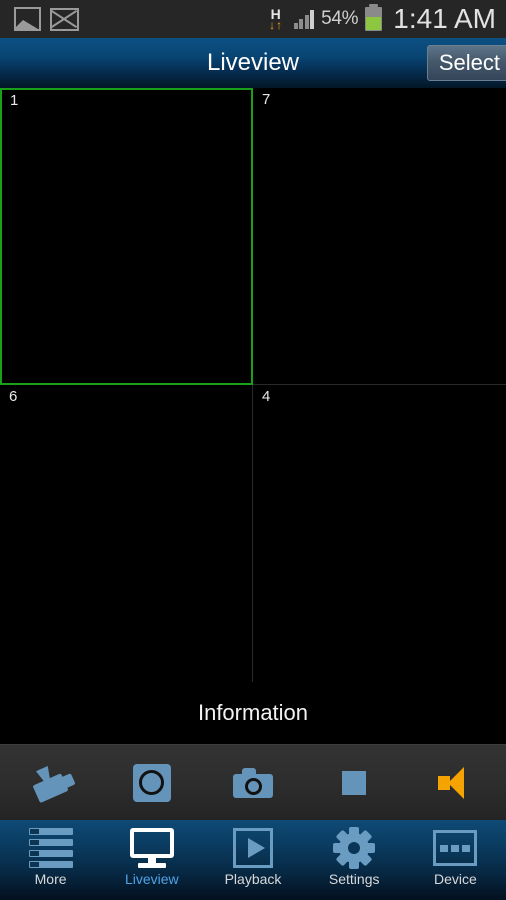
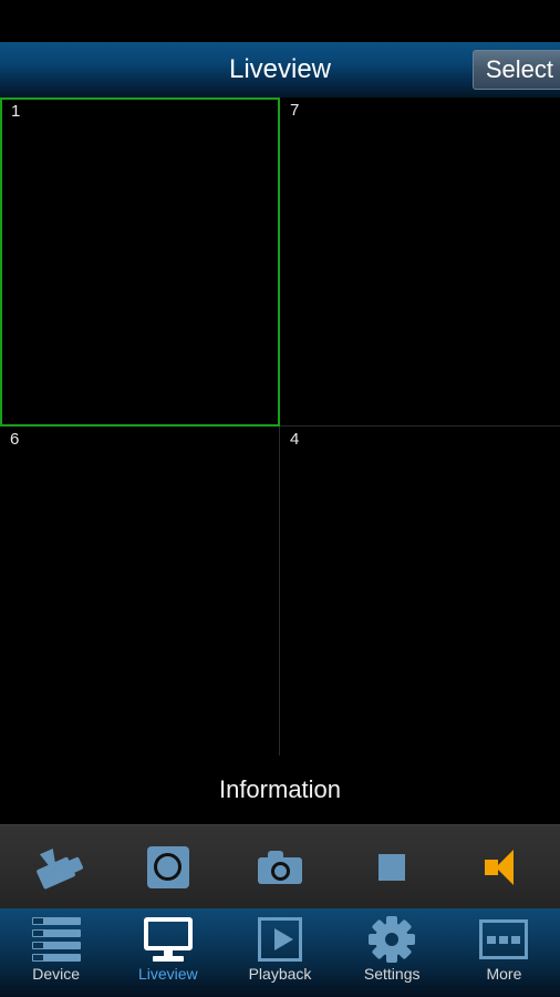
- H
- ↓
- ↑
- 54%
- 1:41 AM
  Liveview
  Select
  1
  7
  6
  4
  Information
- More
+ Device
  Liveview
  Playback
  Settings
- Device
+ More
